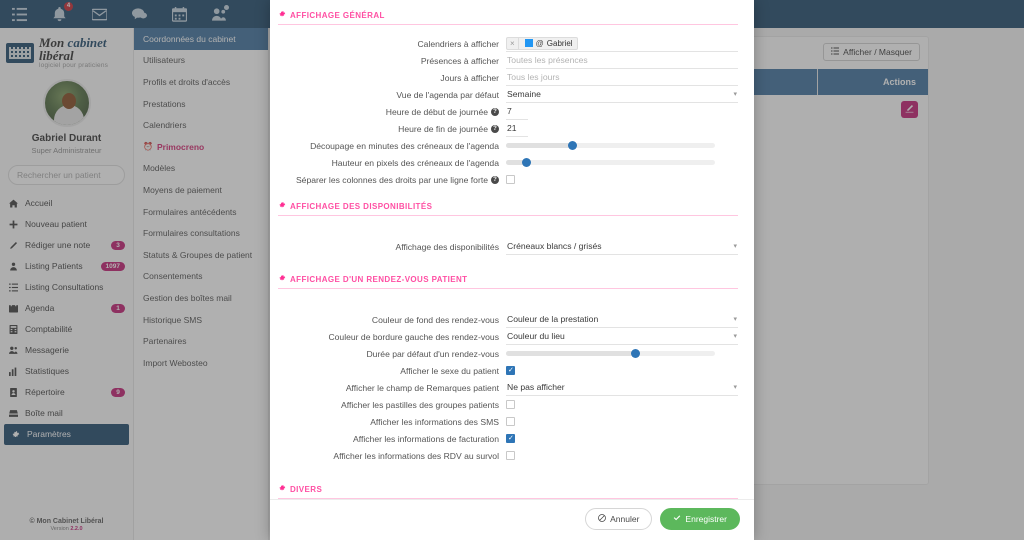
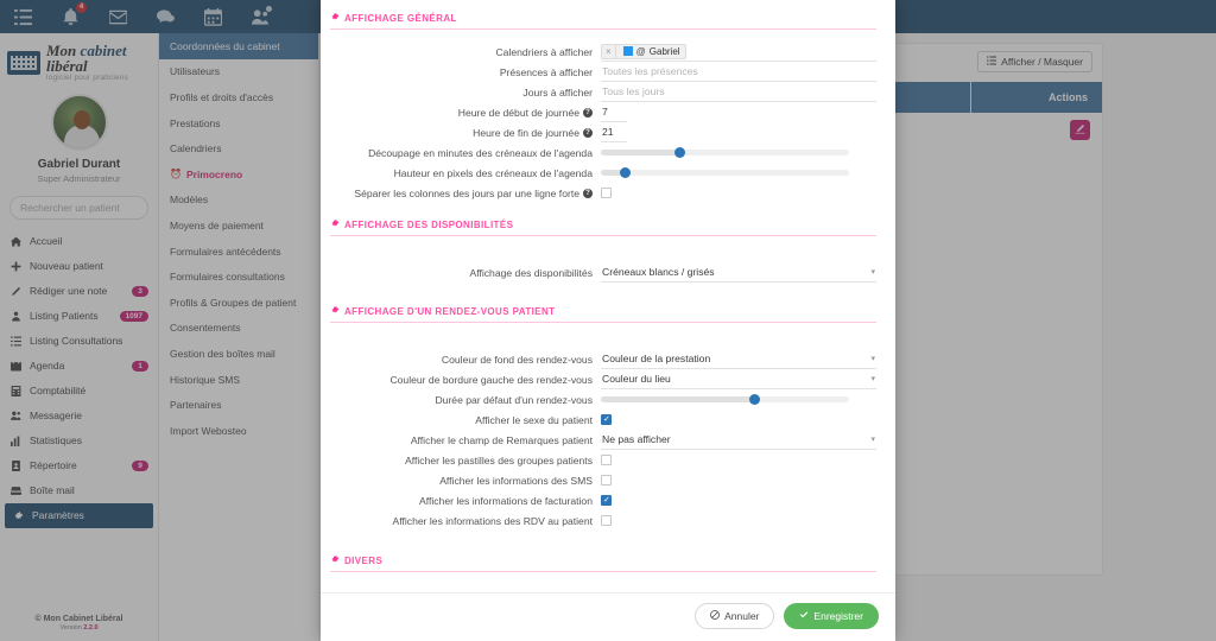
  Afficher / Masquer
  Actions
  Mon cabinet libéral
  Gabriel Durant
  Super Administrateur
  Rechercher un patient
  Accueil
  Nouveau patient
  Rédiger une note
  Listing Patients
  Listing Consultations
  Agenda
  Comptabilité
  Messagerie
  Statistiques
  Répertoire
  Boîte mail
  Paramètres
  Coordonnées du cabinet
  Utilisateurs
  Profils et droits d'accès
  Prestations
  Calendriers
  ⏰
  Primocreno
  Modèles
  Moyens de paiement
  Formulaires antécédents
  Formulaires consultations
- Statuts & Groupes de patient
+ Profils & Groupes de patient
  Consentements
  Gestion des boîtes mail
  Historique SMS
  Partenaires
  Import Webosteo
  AFFICHAGE GÉNÉRAL
  Calendriers à afficher
  ×
  @
  Gabriel
  Présences à afficher
  Toutes les présences
  Jours à afficher
  Tous les jours
- Vue de l'agenda par défaut
- Semaine
  Heure de début de journée
  7
  Heure de fin de journée
  21
  Découpage en minutes des créneaux de l'agenda
  Hauteur en pixels des créneaux de l'agenda
- Séparer les colonnes des droits par une ligne forte
+ Séparer les colonnes des jours par une ligne forte
  AFFICHAGE DES DISPONIBILITÉS
  Affichage des disponibilités
  Créneaux blancs / grisés
  AFFICHAGE D'UN RENDEZ-VOUS PATIENT
  Couleur de fond des rendez-vous
  Couleur de la prestation
  Couleur de bordure gauche des rendez-vous
  Couleur du lieu
  Durée par défaut d'un rendez-vous
  Afficher le sexe du patient
  Afficher le champ de Remarques patient
  Ne pas afficher
  Afficher les pastilles des groupes patients
  Afficher les informations des SMS
  Afficher les informations de facturation
- Afficher les informations des RDV au survol
+ Afficher les informations des RDV au patient
  DIVERS
  Annuler
  Enregistrer
